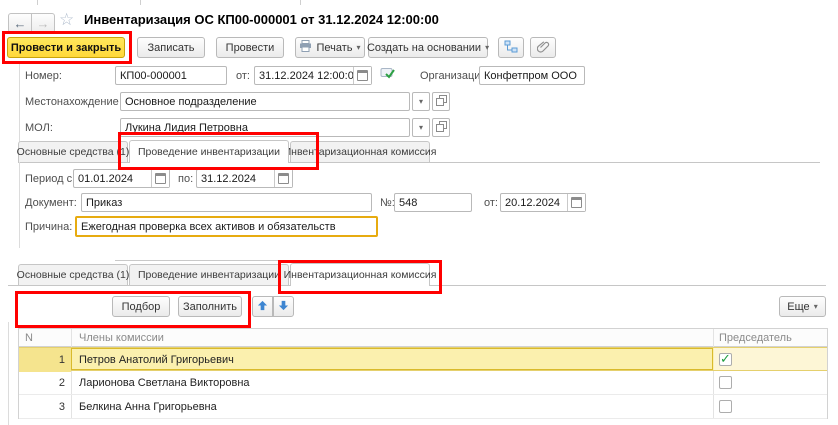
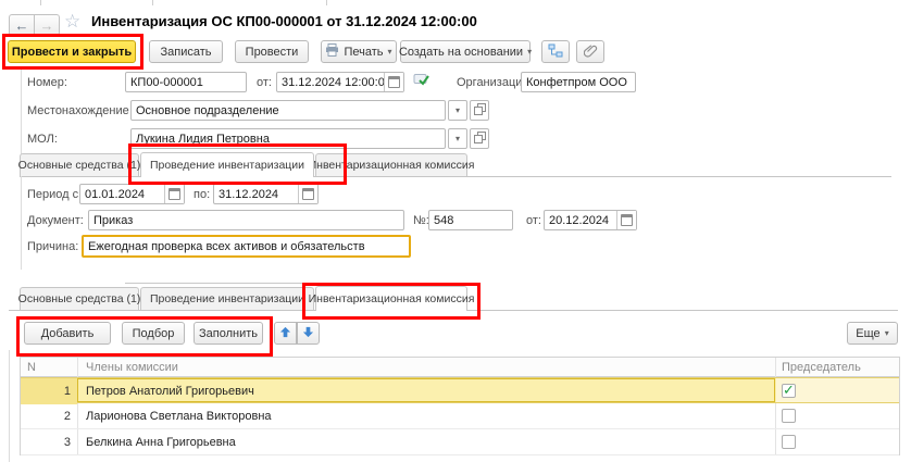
  ←
  →
  ☆
  Инвентаризация ОС КП00-000001 от 31.12.2024 12:00:00
  Провести и закрыть
  Записать
  Провести
  Печать
  ▾
  Создать на основании
  ▾
  Номер:
  КП00-000001
  от:
  31.12.2024 12:00:0
  Организаци
  Конфетпром ООО
  Местонахождение
  Основное подразделение
  ▾
  МОЛ:
  Лукина Лидия Петровна
  ▾
  Основные средства (1)
  Проведение инвентаризации
  нвентаризационная комиссия
  Период с
  01.01.2024
  по:
  31.12.2024
  Документ:
  Приказ
  548
  от:
  20.12.2024
  Причина:
  Ежегодная проверка всех активов и обязательств
  Основные средства (1)
  Проведение инвентаризации
  Инвентаризационная комиссия
+ Добавить
  Подбор
  Заполнить
  Еще
  ▾
  N
  Члены комиссии
  Председатель
  1
  Петров Анатолий Григорьевич
  2
  Ларионова Светлана Викторовна
  3
  Белкина Анна Григорьевна
